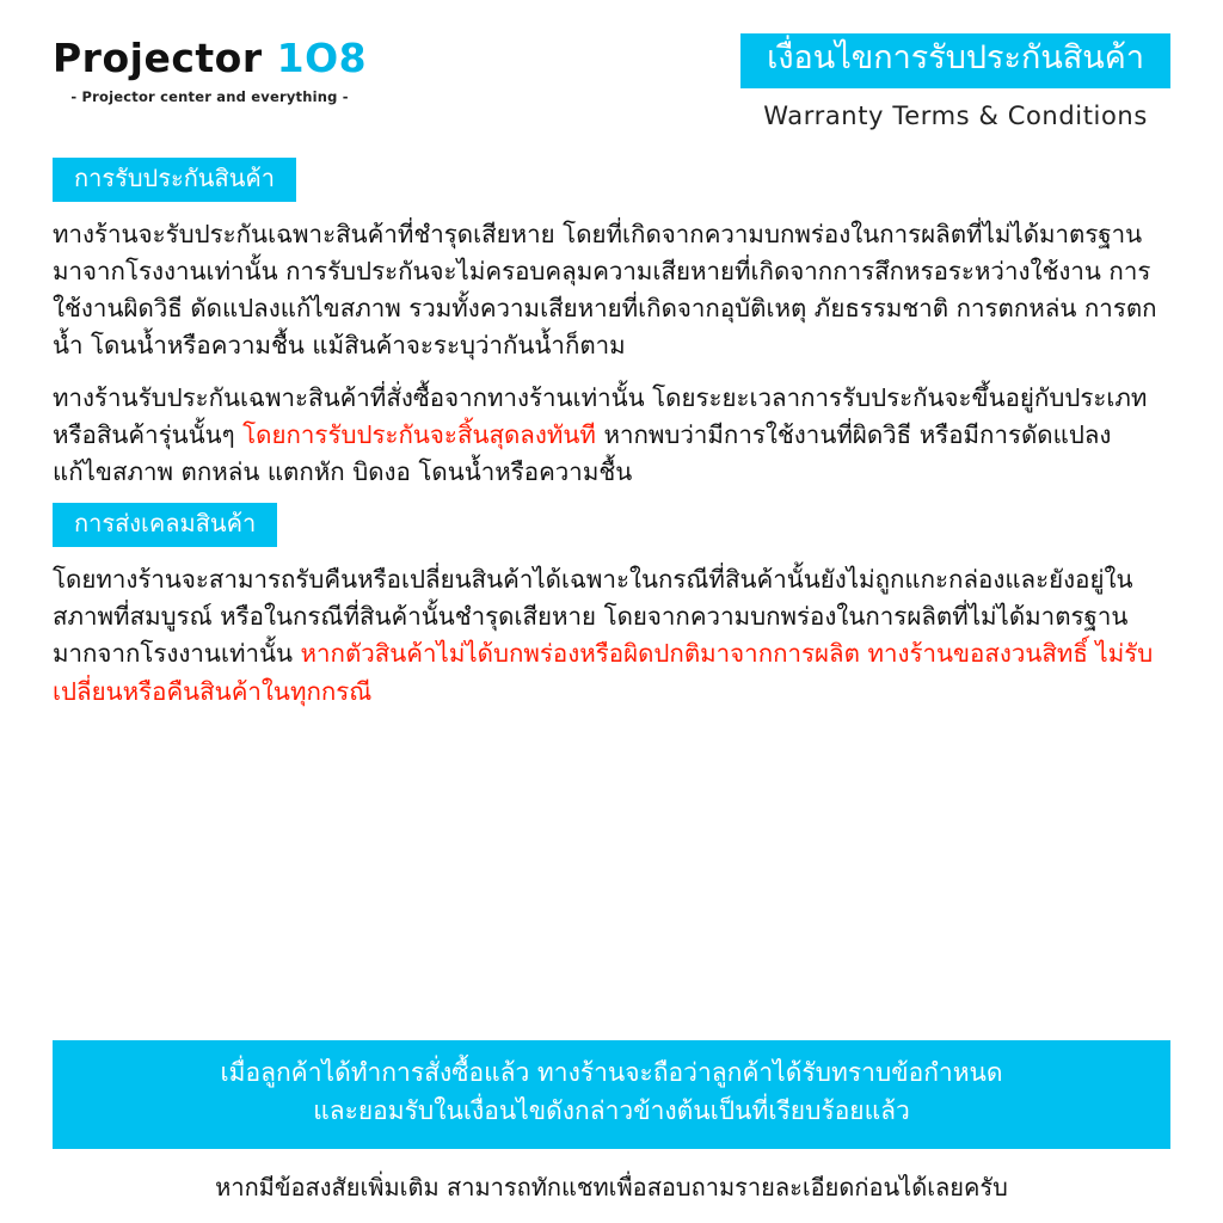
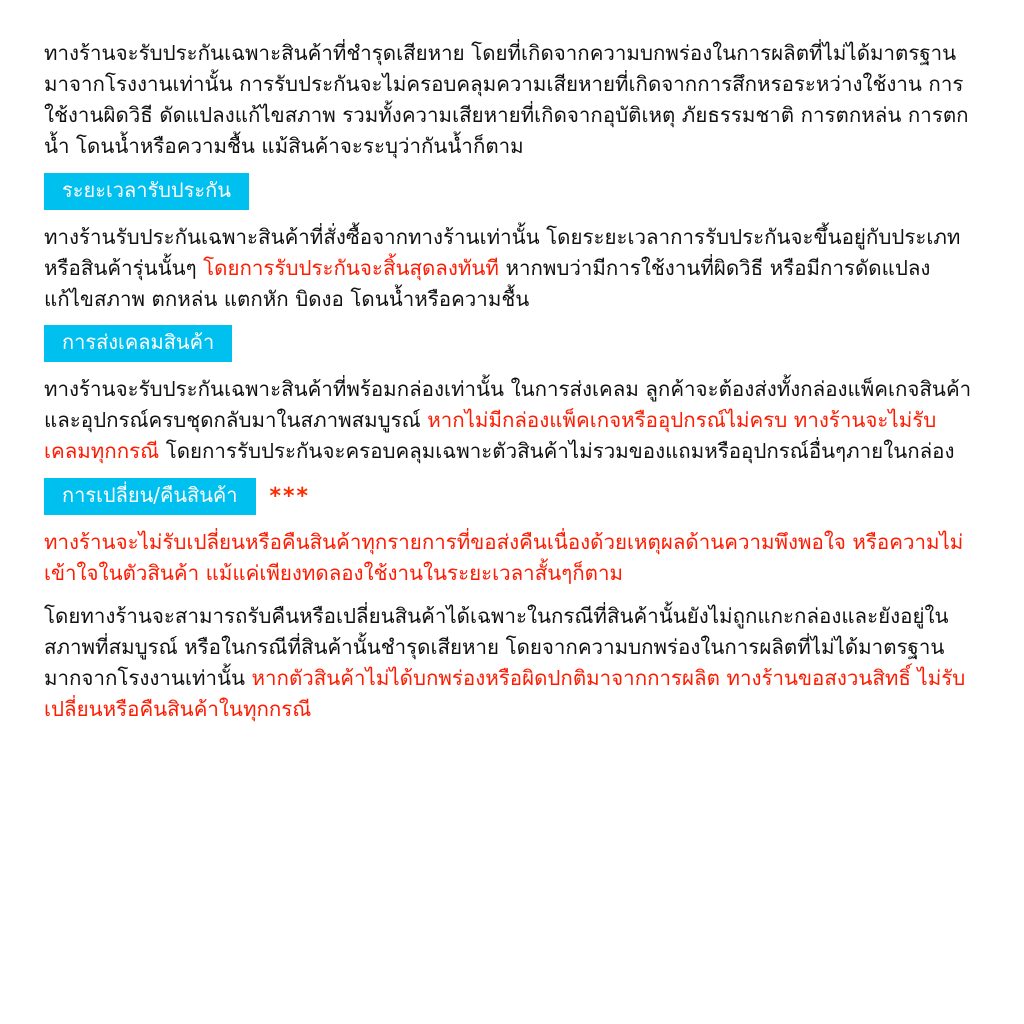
- Projector 1O8
- - Projector center and everything -
- เงื่อนไขการรับประกันสินค้า
- Warranty Terms & Conditions
- การรับประกันสินค้า
  ทางร้านจะรับประกันเฉพาะสินค้าที่ชำรุดเสียหาย โดยที่เกิดจากความบกพร่องในการผลิตที่ไม่ได้มาตรฐานมาจากโรงงานเท่านั้น การรับประกันจะไม่ครอบคลุมความเสียหายที่เกิดจากการสึกหรอระหว่างใช้งาน การใช้งานผิดวิธี ดัดแปลงแก้ไขสภาพ รวมทั้งความเสียหายที่เกิดจากอุบัติเหตุ ภัยธรรมชาติ การตกหล่น การตกน้ำ โดนน้ำหรือความชื้น แม้สินค้าจะระบุว่ากันน้ำก็ตาม
+ ระยะเวลารับประกัน
  ทางร้านรับประกันเฉพาะสินค้าที่สั่งซื้อจากทางร้านเท่านั้น โดยระยะเวลาการรับประกันจะขึ้นอยู่กับประเภทหรือสินค้ารุ่นนั้นๆ โดยการรับประกันจะสิ้นสุดลงทันที หากพบว่ามีการใช้งานที่ผิดวิธี หรือมีการดัดแปลง แก้ไขสภาพ ตกหล่น แตกหัก บิดงอ โดนน้ำหรือความชื้น
  การส่งเคลมสินค้า
+ ทางร้านจะรับประกันเฉพาะสินค้าที่พร้อมกล่องเท่านั้น ในการส่งเคลม ลูกค้าจะต้องส่งทั้งกล่องแพ็คเกจสินค้าและอุปกรณ์ครบชุดกลับมาในสภาพสมบูรณ์ หากไม่มีกล่องแพ็คเกจหรืออุปกรณ์ไม่ครบ ทางร้านจะไม่รับเคลมทุกกรณี โดยการรับประกันจะครอบคลุมเฉพาะตัวสินค้าไม่รวมของแถมหรืออุปกรณ์อื่นๆภายในกล่อง
+ การเปลี่ยน/คืนสินค้า
+ ***
+ ทางร้านจะไม่รับเปลี่ยนหรือคืนสินค้าทุกรายการที่ขอส่งคืนเนื่องด้วยเหตุผลด้านความพึงพอใจ หรือความไม่เข้าใจในตัวสินค้า แม้แค่เพียงทดลองใช้งานในระยะเวลาสั้นๆก็ตาม
  โดยทางร้านจะสามารถรับคืนหรือเปลี่ยนสินค้าได้เฉพาะในกรณีที่สินค้านั้นยังไม่ถูกแกะกล่องและยังอยู่ในสภาพที่สมบูรณ์ หรือในกรณีที่สินค้านั้นชำรุดเสียหาย โดยจากความบกพร่องในการผลิตที่ไม่ได้มาตรฐานมากจากโรงงานเท่านั้น หากตัวสินค้าไม่ได้บกพร่องหรือผิดปกติมาจากการผลิต ทางร้านขอสงวนสิทธิ์ ไม่รับเปลี่ยนหรือคืนสินค้าในทุกกรณี
- เมื่อลูกค้าได้ทำการสั่งซื้อแล้ว ทางร้านจะถือว่าลูกค้าได้รับทราบข้อกำหนด
- และยอมรับในเงื่อนไขดังกล่าวข้างต้นเป็นที่เรียบร้อยแล้ว
- หากมีข้อสงสัยเพิ่มเติม สามารถทักแชทเพื่อสอบถามรายละเอียดก่อนได้เลยครับ
